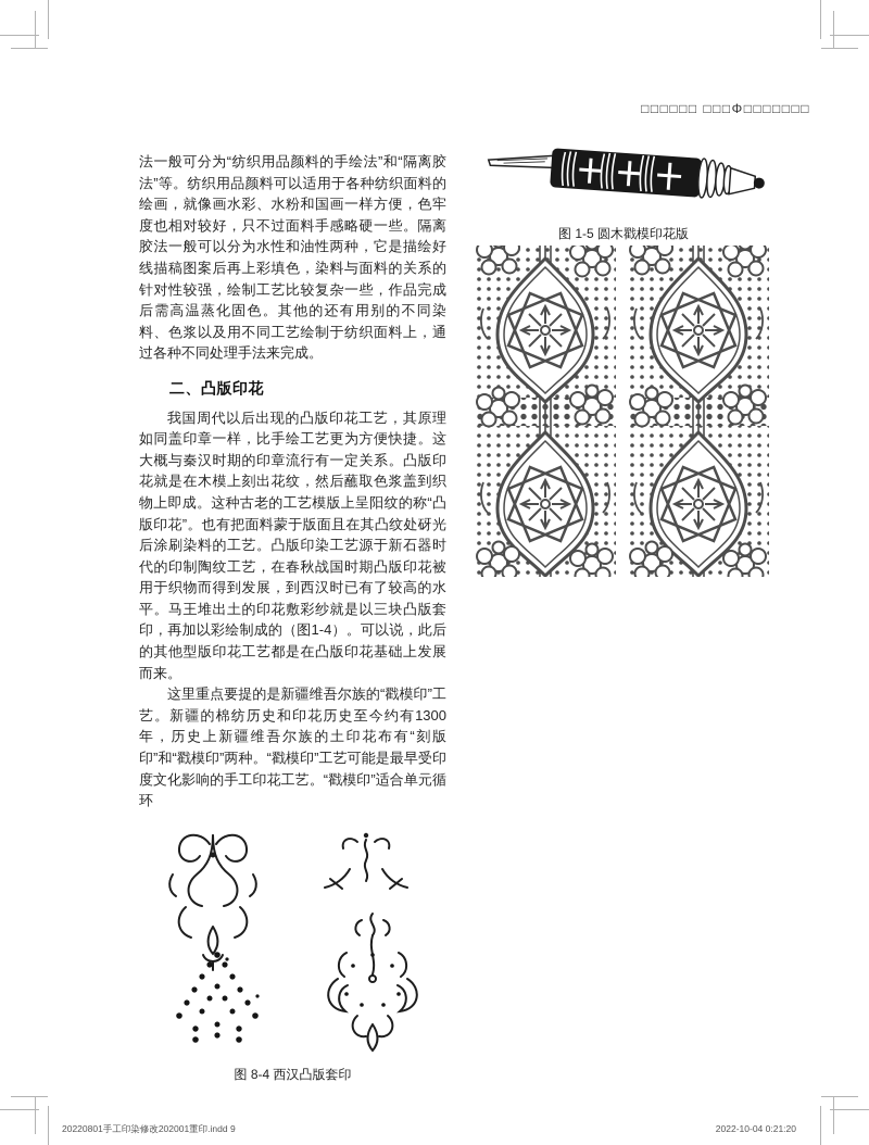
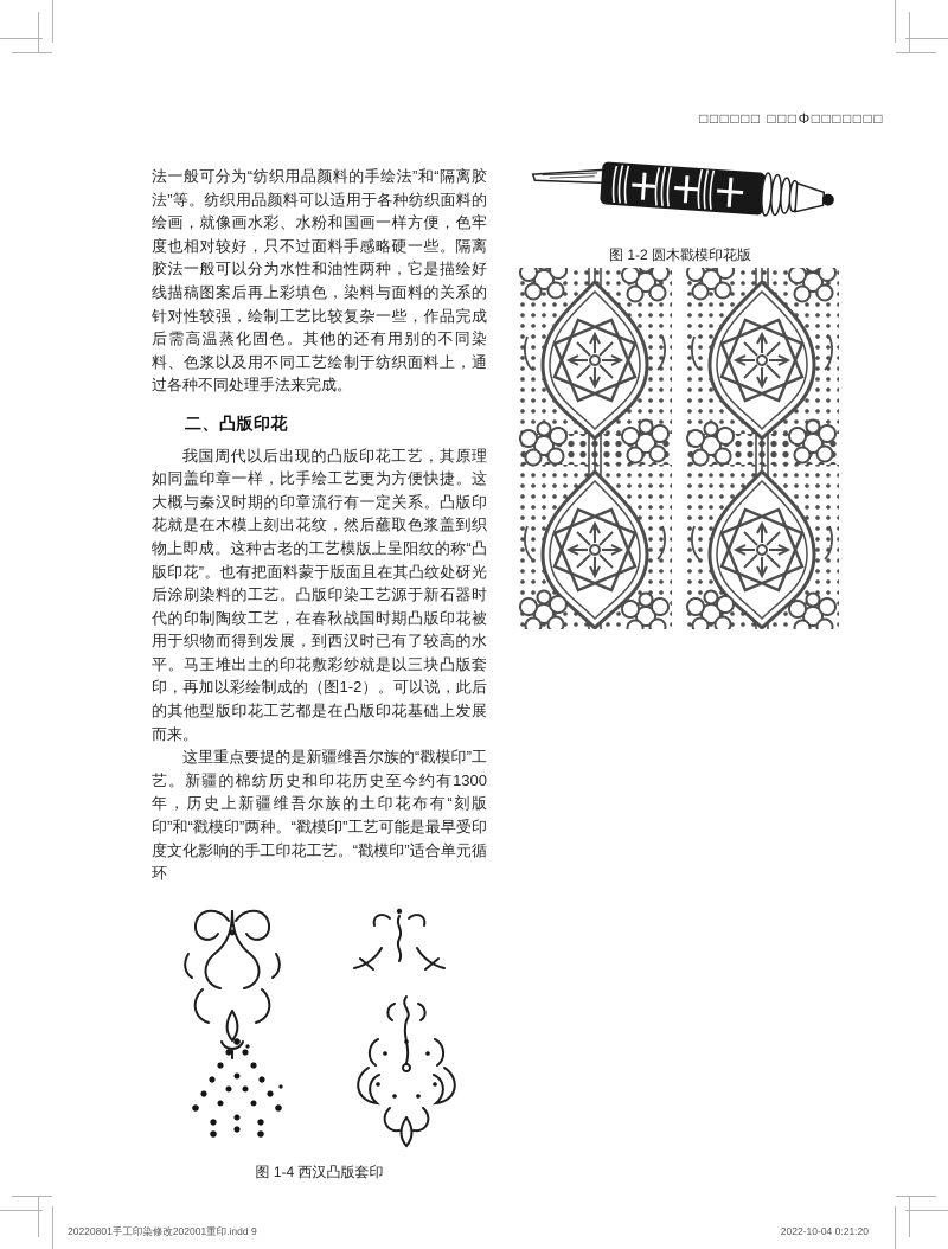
  □□□□□□ □□□Φ□□□□□□□
  法一般可分为“纺织用品颜料的手绘法”和“隔离胶法”等。纺织用品颜料可以适用于各种纺织面料的绘画，就像画水彩、水粉和国画一样方便，色牢度也相对较好，只不过面料手感略硬一些。隔离胶法一般可以分为水性和油性两种，它是描绘好线描稿图案后再上彩填色，染料与面料的关系的针对性较强，绘制工艺比较复杂一些，作品完成后需高温蒸化固色。其他的还有用别的不同染料、色浆以及用不同工艺绘制于纺织面料上，通过各种不同处理手法来完成。
  二、凸版印花
- 我国周代以后出现的凸版印花工艺，其原理如同盖印章一样，比手绘工艺更为方便快捷。这大概与秦汉时期的印章流行有一定关系。凸版印花就是在木模上刻出花纹，然后蘸取色浆盖到织物上即成。这种古老的工艺模版上呈阳纹的称“凸版印花”。也有把面料蒙于版面且在其凸纹处砑光后涂刷染料的工艺。凸版印染工艺源于新石器时代的印制陶纹工艺，在春秋战国时期凸版印花被用于织物而得到发展，到西汉时已有了较高的水平。马王堆出土的印花敷彩纱就是以三块凸版套印，再加以彩绘制成的（图1-4）。可以说，此后的其他型版印花工艺都是在凸版印花基础上发展而来。
+ 我国周代以后出现的凸版印花工艺，其原理如同盖印章一样，比手绘工艺更为方便快捷。这大概与秦汉时期的印章流行有一定关系。凸版印花就是在木模上刻出花纹，然后蘸取色浆盖到织物上即成。这种古老的工艺模版上呈阳纹的称“凸版印花”。也有把面料蒙于版面且在其凸纹处砑光后涂刷染料的工艺。凸版印染工艺源于新石器时代的印制陶纹工艺，在春秋战国时期凸版印花被用于织物而得到发展，到西汉时已有了较高的水平。马王堆出土的印花敷彩纱就是以三块凸版套印，再加以彩绘制成的（图1-2）。可以说，此后的其他型版印花工艺都是在凸版印花基础上发展而来。
  这里重点要提的是新疆维吾尔族的“戳模印”工艺。新疆的棉纺历史和印花历史至今约有1300年，历史上新疆维吾尔族的土印花布有“刻版印”和“戳模印”两种。“戳模印”工艺可能是最早受印度文化影响的手工印花工艺。“戳模印”适合单元循环
- 图 8-4 西汉凸版套印
+ 图 1-4 西汉凸版套印
- 图 1-5 圆木戳模印花版
+ 图 1-2 圆木戳模印花版
  20220801手工印染修改202001重印.indd 9
  2022-10-04 0:21:20
